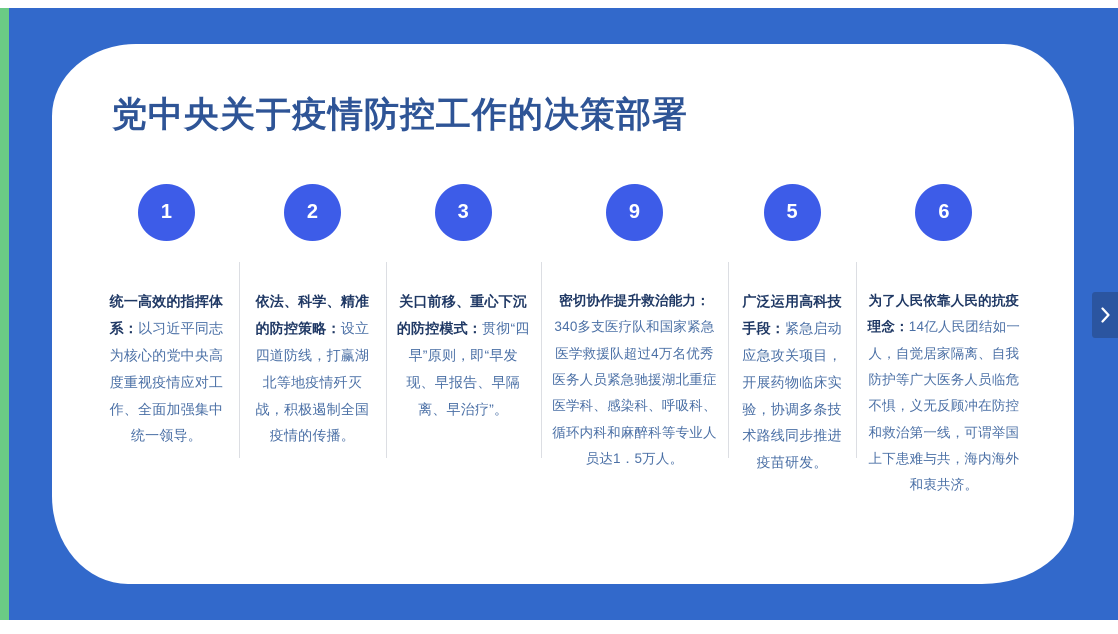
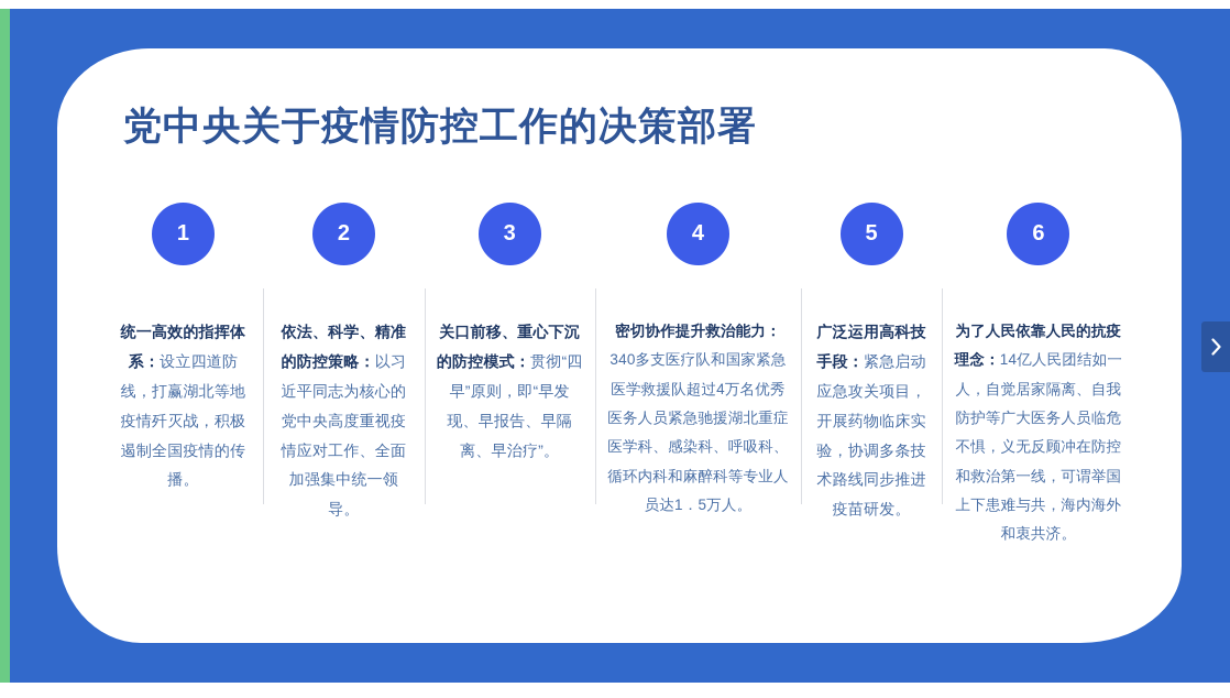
  党中央关于疫情防控工作的决策部署
  1
- 统一高效的指挥体系：以习近平同志为核心的党中央高度重视疫情应对工作、全面加强集中统一领导。
+ 统一高效的指挥体系：设立四道防线，打赢湖北等地疫情歼灭战，积极遏制全国疫情的传播。
  2
- 依法、科学、精准的防控策略：设立四道防线，打赢湖北等地疫情歼灭战，积极遏制全国疫情的传播。
+ 依法、科学、精准的防控策略：以习近平同志为核心的党中央高度重视疫情应对工作、全面加强集中统一领导。
  3
  关口前移、重心下沉的防控模式：贯彻“四早”原则，即“早发现、早报告、早隔离、早治疗”。
- 9
+ 4
  密切协作提升救治能力：340多支医疗队和国家紧急医学救援队超过4万名优秀医务人员紧急驰援湖北重症医学科、感染科、呼吸科、循环内科和麻醉科等专业人员达1．5万人。
  5
  广泛运用高科技手段：紧急启动应急攻关项目，开展药物临床实验，协调多条技术路线同步推进疫苗研发。
  6
  为了人民依靠人民的抗疫理念：14亿人民团结如一人，自觉居家隔离、自我防护等广大医务人员临危不惧，义无反顾冲在防控和救治第一线，可谓举国上下患难与共，海内海外和衷共济。
